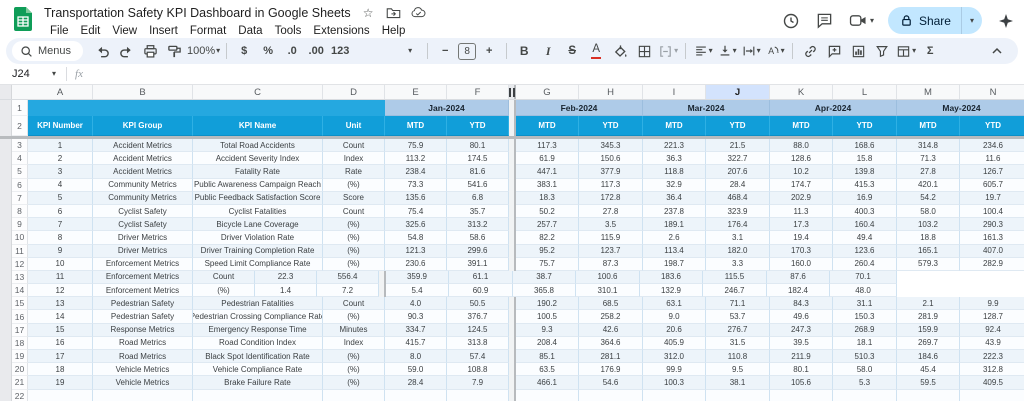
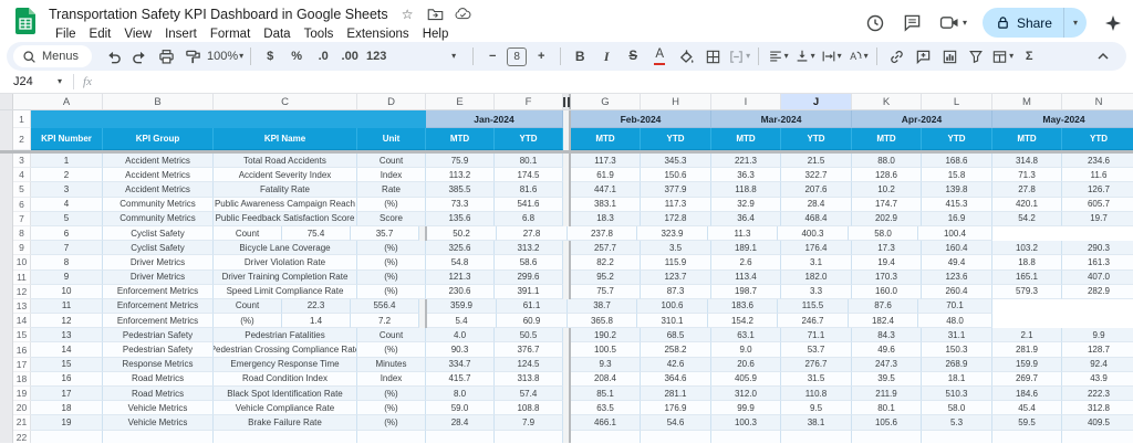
  Transportation Safety KPI Dashboard in Google Sheets
  ☆
  File
  Edit
  View
  Insert
  Format
  Data
  Tools
  Extensions
  Help
  ▾
  Share
  ▾
  Menus
  100%
  ▾
  $
  %
  .0
  .00
  123
  ▾
  −
  8
  +
  B
  I
  S
  A
  ▾
  ▾
  ▾
  ▾
  A
  ▾
  ▾
  Σ
  J24
  ▾
  fx
  A
  B
  C
  D
  E
  F
  G
  H
  I
  J
  K
  L
  M
  N
  1
  Jan-2024
  Feb-2024
  Mar-2024
  Apr-2024
  May-2024
  2
  KPI Number
  KPI Group
  KPI Name
  Unit
  MTD
  YTD
  MTD
  YTD
  MTD
  YTD
  MTD
  YTD
  MTD
  YTD
  3
  1
  Accident Metrics
  Total Road Accidents
  Count
  75.9
  80.1
  117.3
  345.3
  221.3
  21.5
  88.0
  168.6
  314.8
  234.6
  4
  2
  Accident Metrics
  Accident Severity Index
  Index
  113.2
  174.5
  61.9
  150.6
  36.3
  322.7
  128.6
  15.8
  71.3
  11.6
  5
  3
  Accident Metrics
  Fatality Rate
  Rate
- 238.4
+ 385.5
  81.6
  447.1
  377.9
  118.8
  207.6
  10.2
  139.8
  27.8
  126.7
  6
  4
  Community Metrics
  Public Awareness Campaign Reach
  (%)
  73.3
  541.6
  383.1
  117.3
  32.9
  28.4
  174.7
  415.3
  420.1
  605.7
  7
  5
  Community Metrics
  Public Feedback Satisfaction Score
  Score
  135.6
  6.8
  18.3
  172.8
  36.4
  468.4
  202.9
  16.9
  54.2
  19.7
  8
  6
  Cyclist Safety
- Cyclist Fatalities
  Count
  75.4
  35.7
  50.2
  27.8
  237.8
  323.9
  11.3
  400.3
  58.0
  100.4
  9
  7
  Cyclist Safety
  Bicycle Lane Coverage
  (%)
  325.6
  313.2
  257.7
  3.5
  189.1
  176.4
  17.3
  160.4
  103.2
  290.3
  10
  8
  Driver Metrics
  Driver Violation Rate
  (%)
  54.8
  58.6
  82.2
  115.9
  2.6
  3.1
  19.4
  49.4
  18.8
  161.3
  11
  9
  Driver Metrics
  Driver Training Completion Rate
  (%)
  121.3
  299.6
  95.2
  123.7
  113.4
  182.0
  170.3
  123.6
  165.1
  407.0
  12
  10
  Enforcement Metrics
  Speed Limit Compliance Rate
  (%)
  230.6
  391.1
  75.7
  87.3
  198.7
  3.3
  160.0
  260.4
  579.3
  282.9
  13
  11
  Enforcement Metrics
  Count
  22.3
  556.4
  359.9
  61.1
  38.7
  100.6
  183.6
  115.5
  87.6
  70.1
  14
  12
  Enforcement Metrics
  (%)
  1.4
  7.2
  5.4
  60.9
  365.8
  310.1
- 132.9
+ 154.2
  246.7
  182.4
  48.0
  15
  13
  Pedestrian Safety
  Pedestrian Fatalities
  Count
  4.0
  50.5
  190.2
  68.5
  63.1
  71.1
  84.3
  31.1
  2.1
  9.9
  16
  14
  Pedestrian Safety
  Pedestrian Crossing Compliance Rat
  (%)
  90.3
  376.7
  100.5
  258.2
  9.0
  53.7
  49.6
  150.3
  281.9
  128.7
  17
  15
  Response Metrics
  Emergency Response Time
  Minutes
  334.7
  124.5
  9.3
  42.6
  20.6
  276.7
  247.3
  268.9
  159.9
  92.4
  18
  16
  Road Metrics
  Road Condition Index
  Index
  415.7
  313.8
  208.4
  364.6
  405.9
  31.5
  39.5
  18.1
  269.7
  43.9
  19
  17
  Road Metrics
  Black Spot Identification Rate
  (%)
  8.0
  57.4
  85.1
  281.1
  312.0
  110.8
  211.9
  510.3
  184.6
  222.3
  20
  18
  Vehicle Metrics
  Vehicle Compliance Rate
  (%)
  59.0
  108.8
  63.5
  176.9
  99.9
  9.5
  80.1
  58.0
  45.4
  312.8
  21
  19
  Vehicle Metrics
  Brake Failure Rate
  (%)
  28.4
  7.9
  466.1
  54.6
  100.3
  38.1
  105.6
  5.3
  59.5
  409.5
  22
